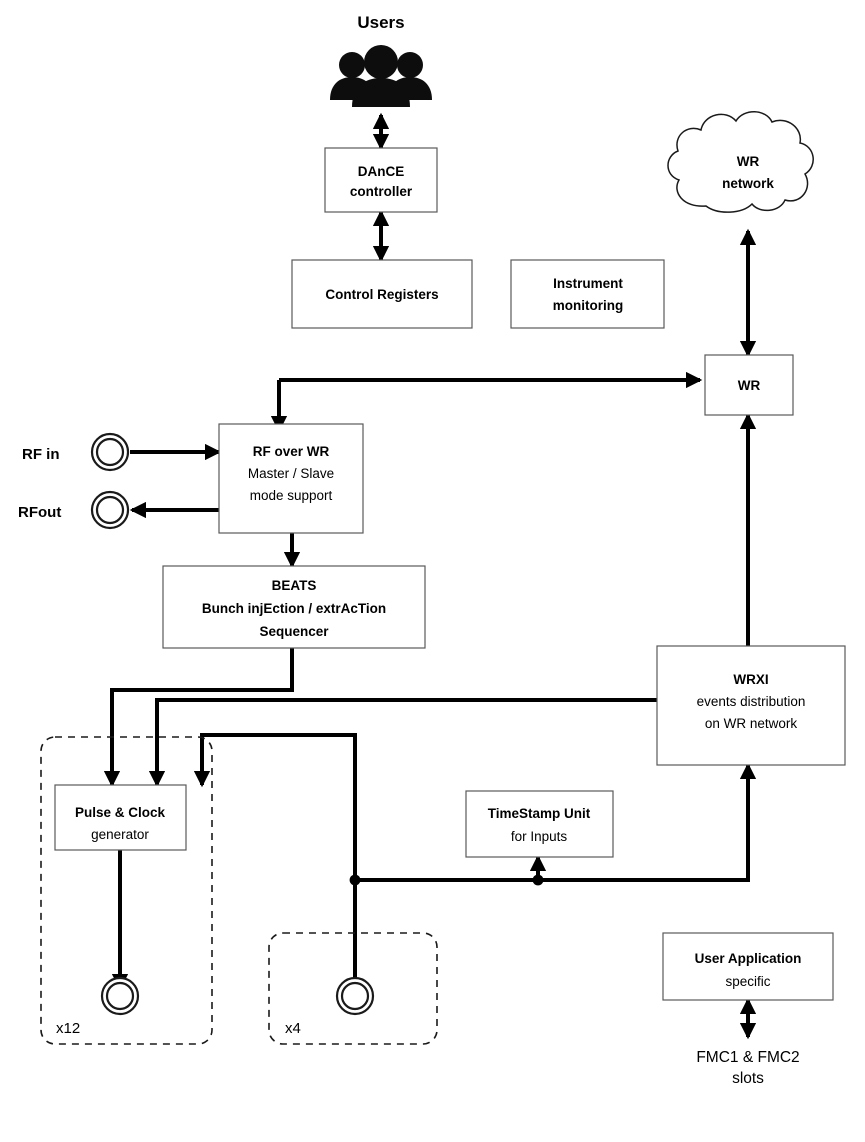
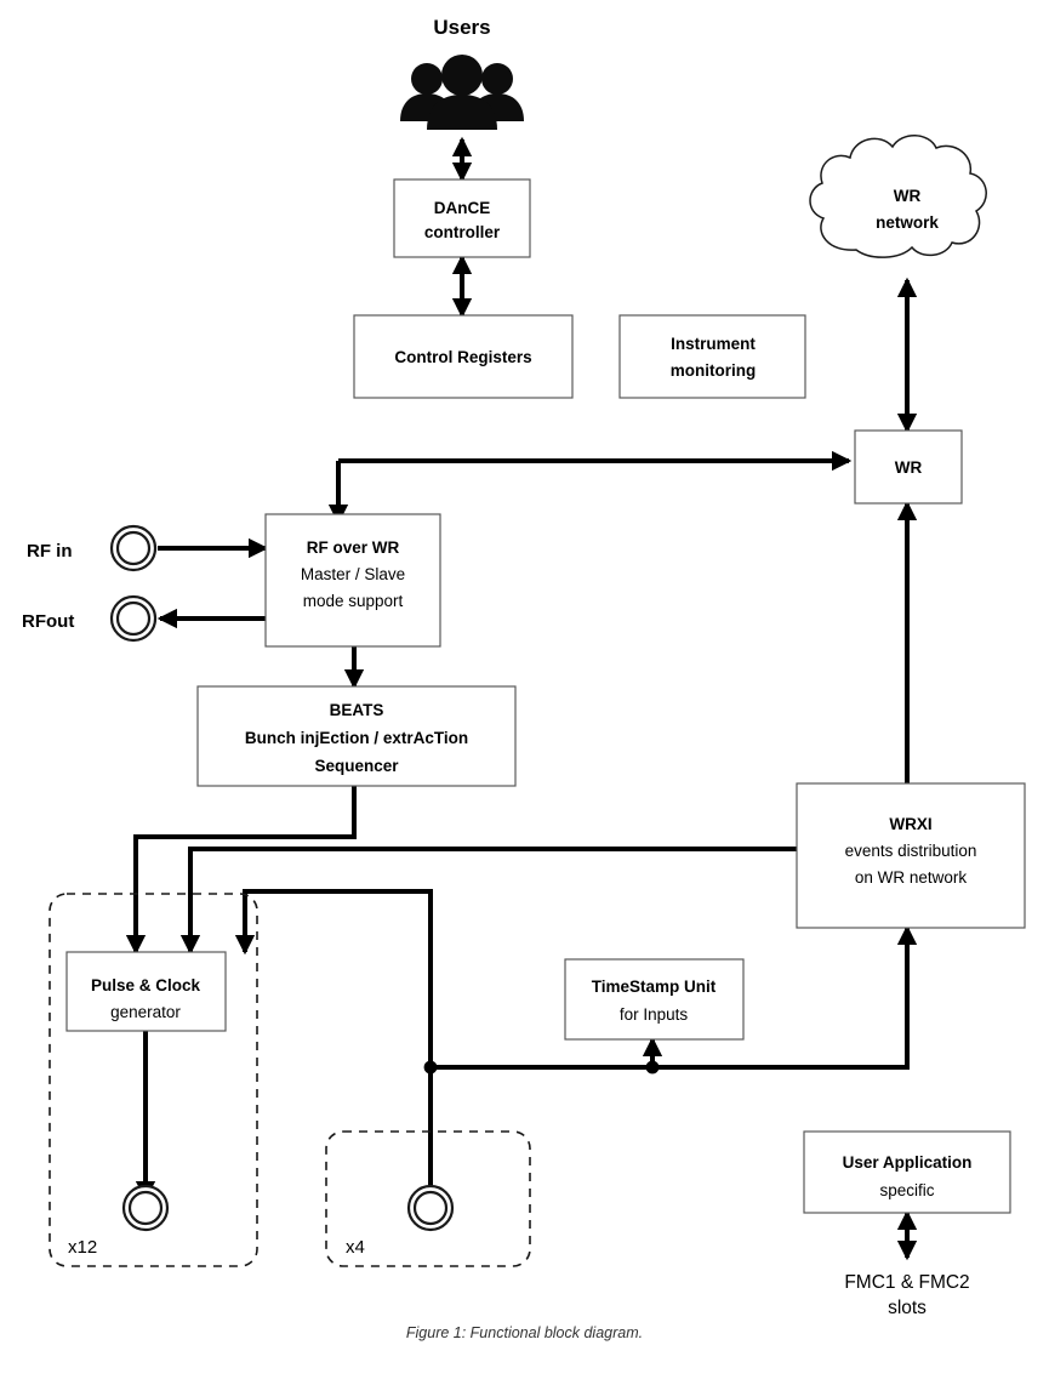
  Users
  DAnCE
  controller
  Control Registers
  Instrument
  monitoring
  WR
  network
  WR
  RF over WR
  Master / Slave
  mode support
  BEATS
  Bunch injEction / extrAcTion
  Sequencer
  WRXI
  events distribution
  on WR network
  Pulse & Clock
  generator
  TimeStamp Unit
  for Inputs
  User Application
  specific
  FMC1 & FMC2
  slots
  RF in
  RFout
  x12
  x4
+ Figure 1: Functional block diagram.
